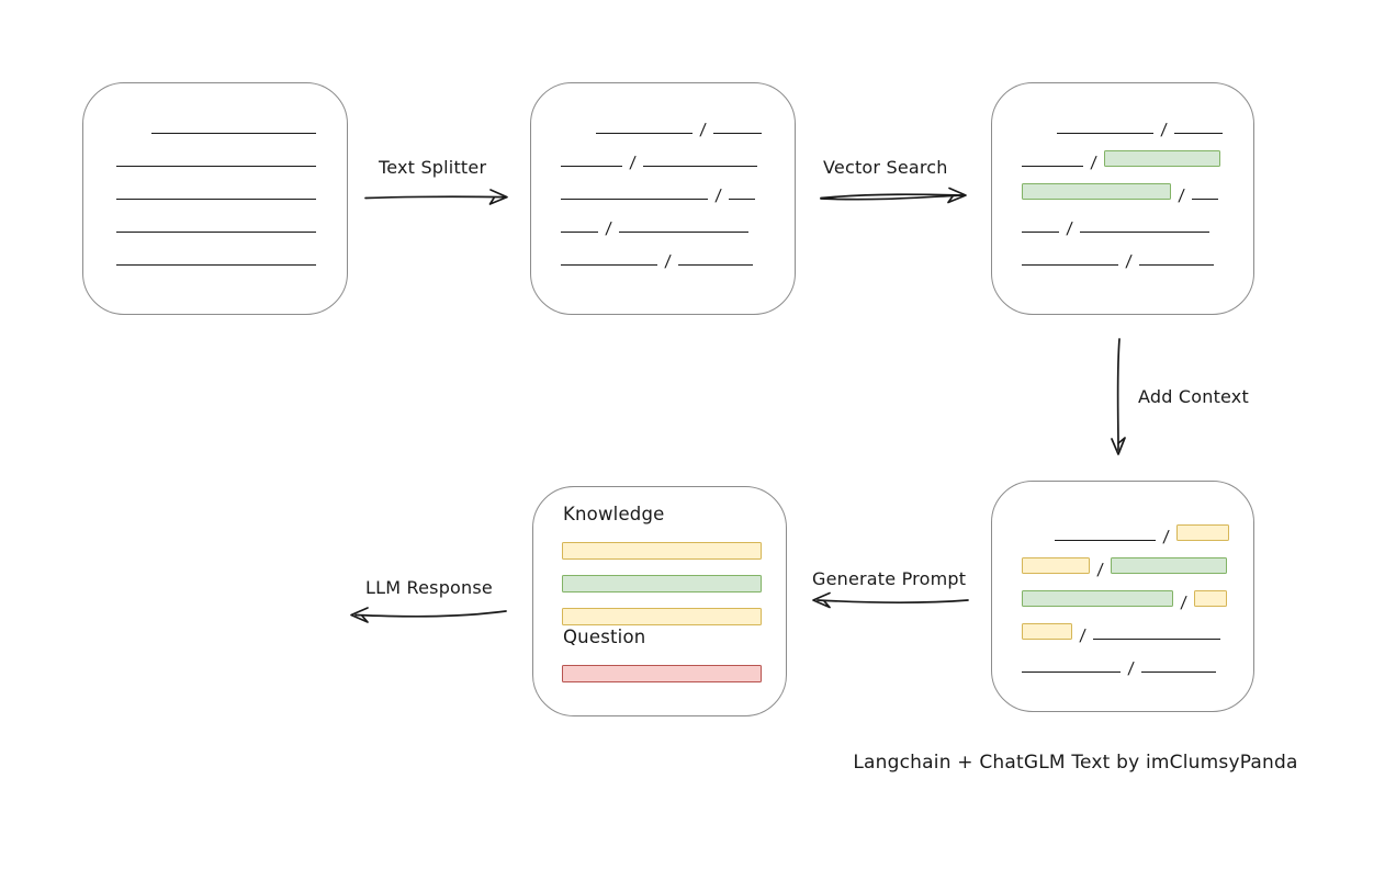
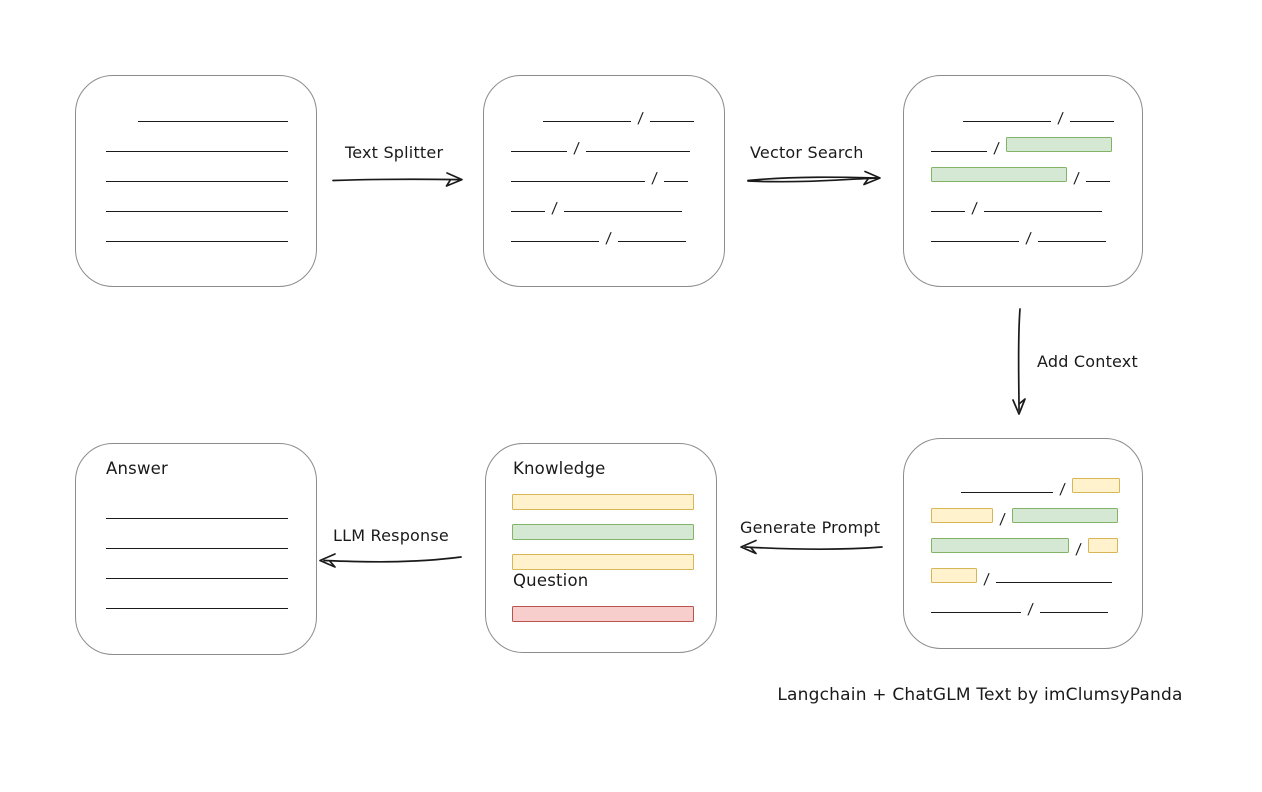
  Knowledge
  Question
+ Answer
  Text Splitter
  Vector Search
  Add Context
  Generate Prompt
  LLM Response
  Langchain + ChatGLM Text by imClumsyPanda
